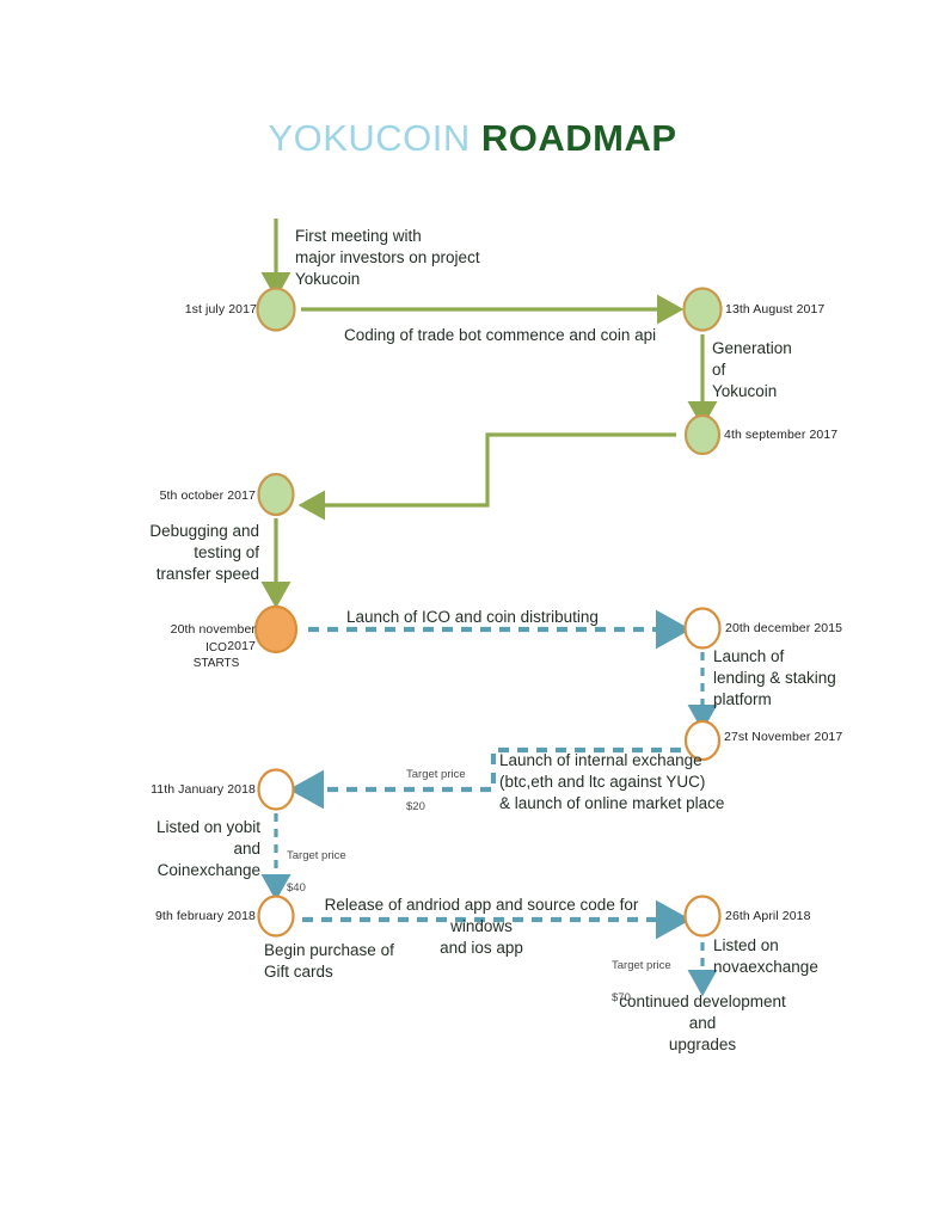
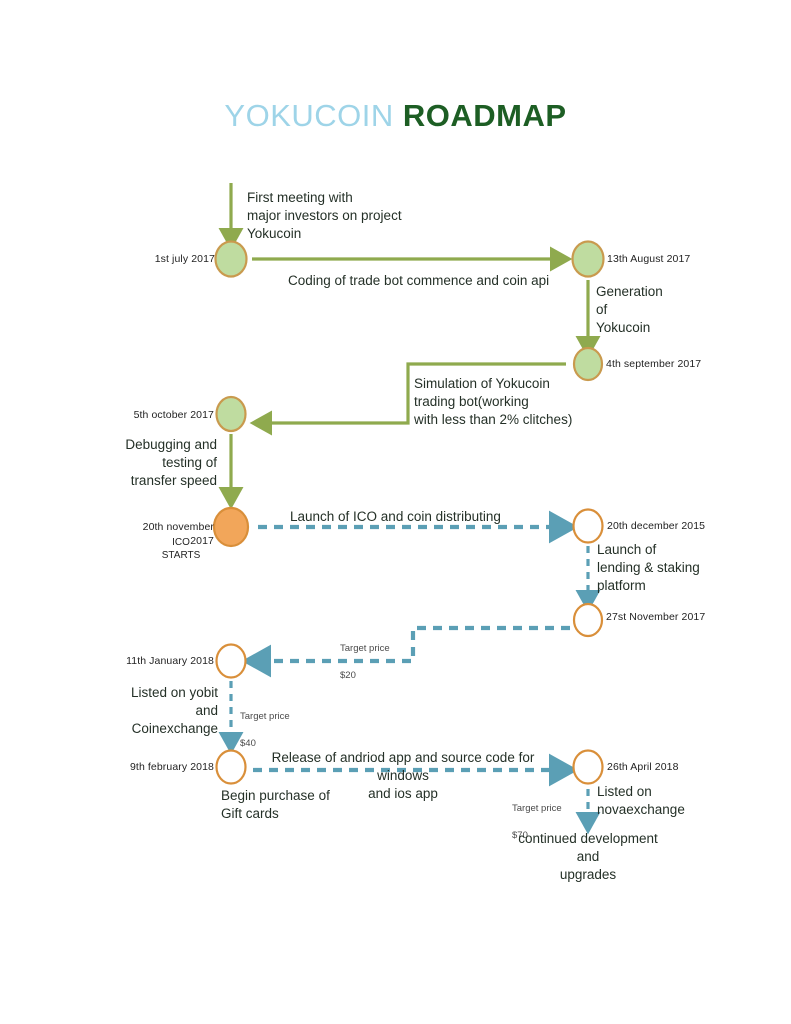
  YOKUCOIN ROADMAP
  First meeting with
  major investors on project
  Yokucoin
  1st july 2017
  Coding of trade bot commence and coin api
  13th August 2017
  Generation
  of
  Yokucoin
  4th september 2017
+ Simulation of Yokucoin
+ trading bot(working
+ with less than 2% clitches)
  5th october 2017
  Debugging and
  testing of
  transfer speed
  20th november 2017
  ICO
  STARTS
  Launch of ICO and coin distributing
  20th december 2015
  Launch of
  lending & staking
  platform
  27st November 2017
  Target price
  $20
- Launch of internal exchange
- (btc,eth and ltc against YUC)
- & launch of online market place
  11th January 2018
  Listed on yobit
  and
  Coinexchange
  Target price
  $40
  9th february 2018
  Release of andriod app and source code for windows
  and ios app
  Begin purchase of
  Gift cards
  26th April 2018
  Target price
  $70
  Listed on
  novaexchange
  continued development
  and
  upgrades
